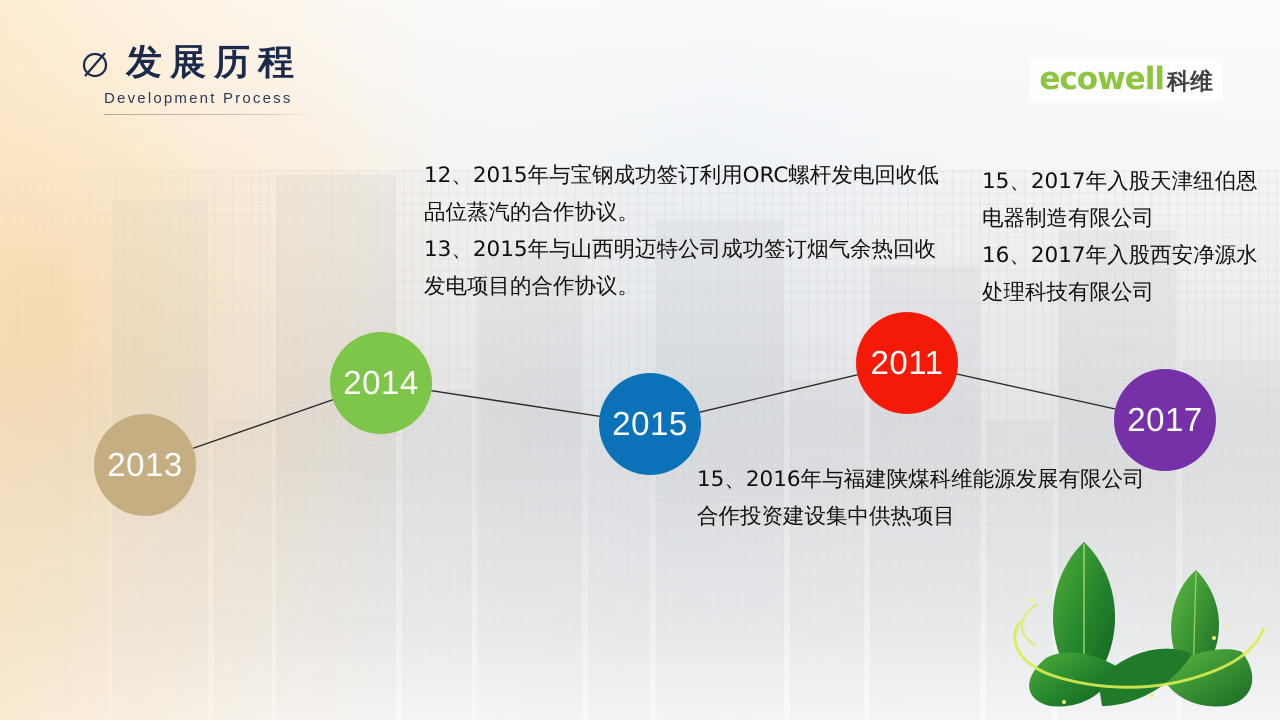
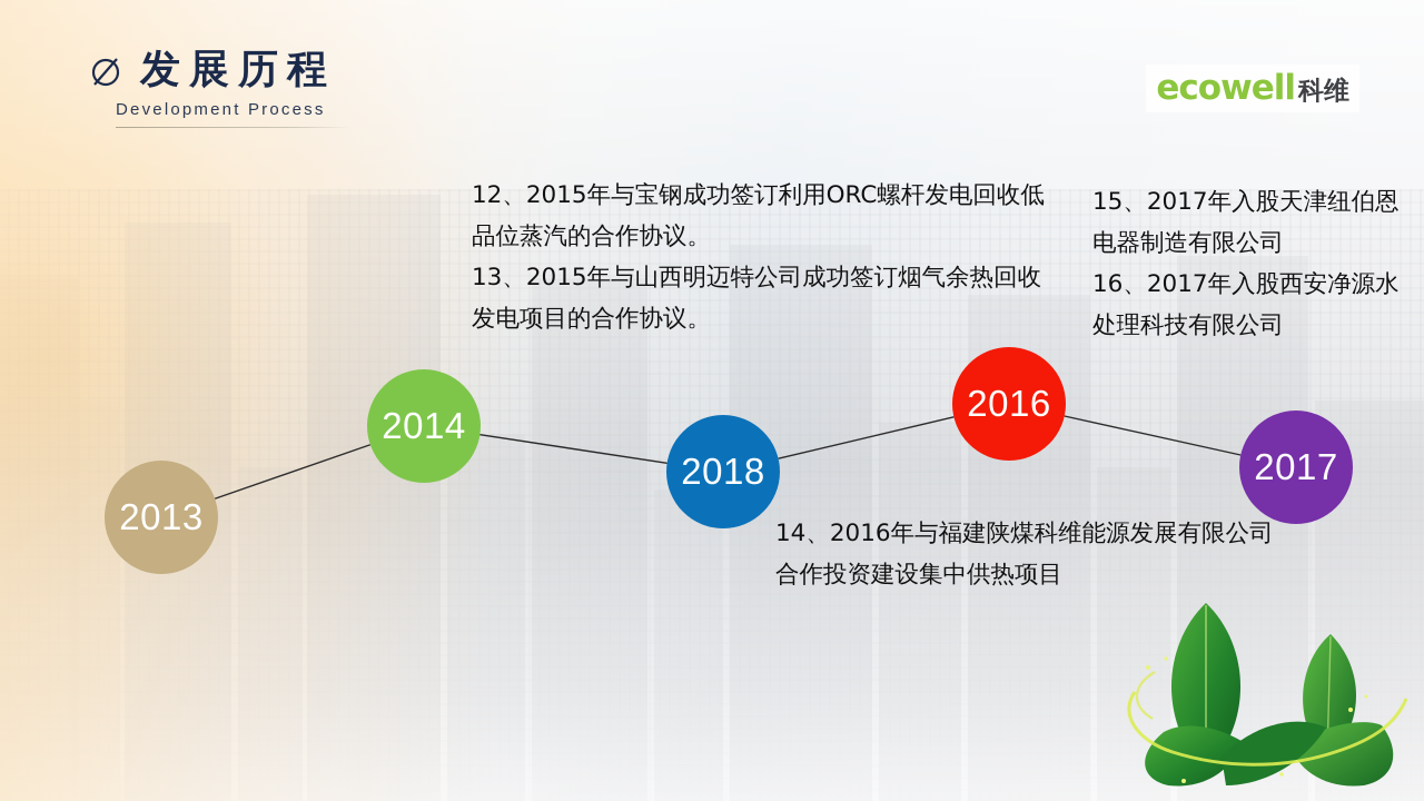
  发展历程
  Development Process
  ecowell
  科维
  2013
  2014
- 2015
+ 2018
- 2011
+ 2016
  2017
  12、2015年与宝钢成功签订利用ORC螺杆发电回收低品位蒸汽的合作协议。
  13、2015年与山西明迈特公司成功签订烟气余热回收发电项目的合作协议。
  15、2017年入股天津纽伯恩电器制造有限公司
  16、2017年入股西安净源水处理科技有限公司
- 15、2016年与福建陕煤科维能源发展有限公司合作投资建设集中供热项目
+ 14、2016年与福建陕煤科维能源发展有限公司合作投资建设集中供热项目
